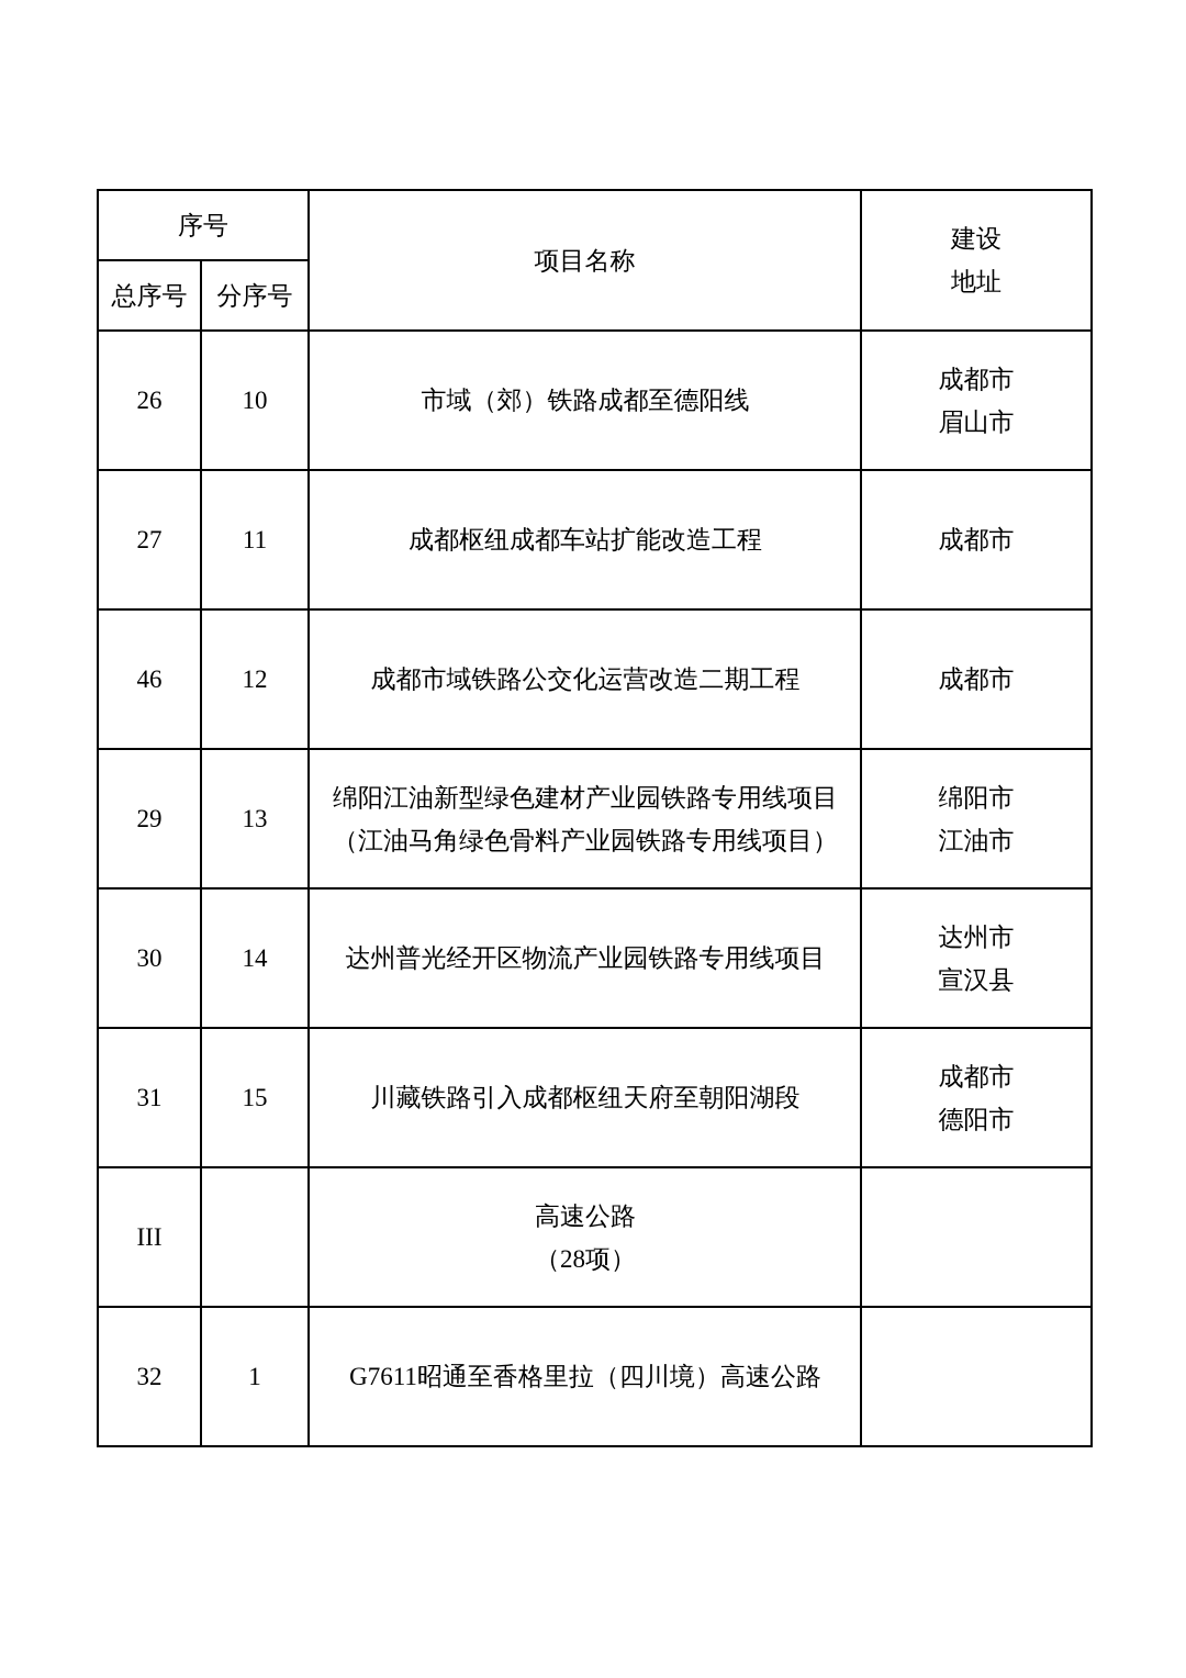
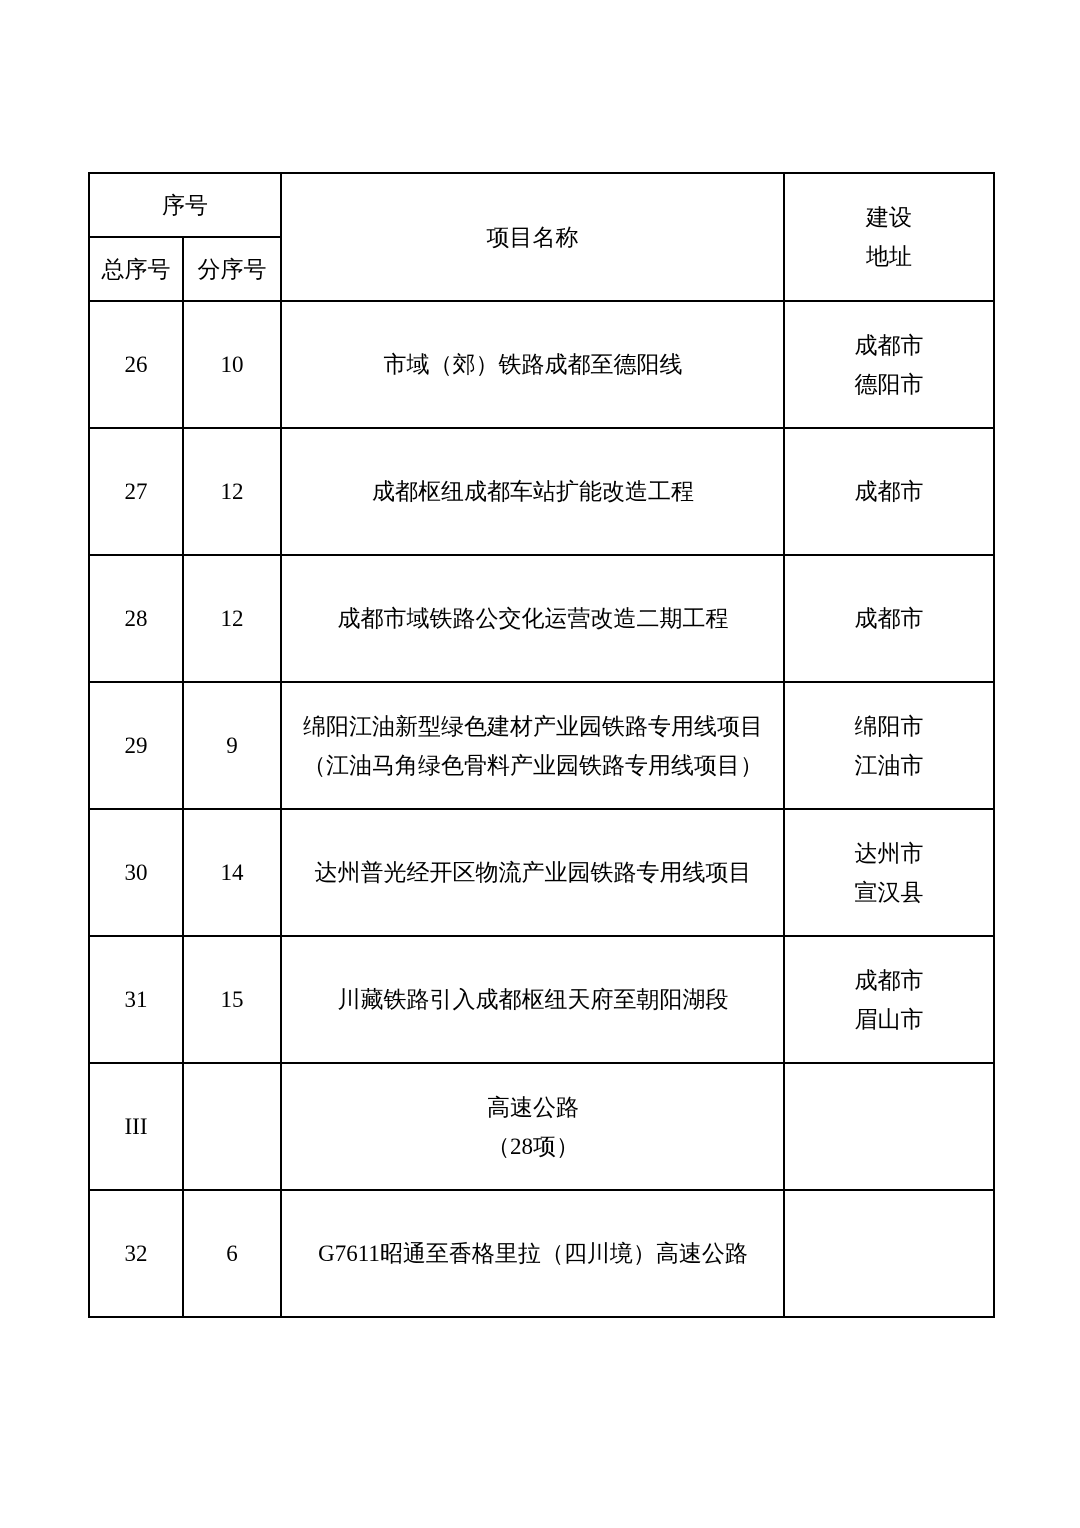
  序号	项目名称	建设 地址
  总序号	分序号
- 26	10	市域（郊）铁路成都至德阳线	成都市 眉山市
+ 26	10	市域（郊）铁路成都至德阳线	成都市 德阳市
- 27	11	成都枢纽成都车站扩能改造工程	成都市
+ 27	12	成都枢纽成都车站扩能改造工程	成都市
- 46	12	成都市域铁路公交化运营改造二期工程	成都市
+ 28	12	成都市域铁路公交化运营改造二期工程	成都市
- 29	13	绵阳江油新型绿色建材产业园铁路专用线项目（江油马角绿色骨料产业园铁路专用线项目）	绵阳市 江油市
+ 29	9	绵阳江油新型绿色建材产业园铁路专用线项目（江油马角绿色骨料产业园铁路专用线项目）	绵阳市 江油市
  30	14	达州普光经开区物流产业园铁路专用线项目	达州市 宣汉县
- 31	15	川藏铁路引入成都枢纽天府至朝阳湖段	成都市 德阳市
+ 31	15	川藏铁路引入成都枢纽天府至朝阳湖段	成都市 眉山市
  III		高速公路 （28项）
- 32	1	G7611昭通至香格里拉（四川境）高速公路
+ 32	6	G7611昭通至香格里拉（四川境）高速公路
